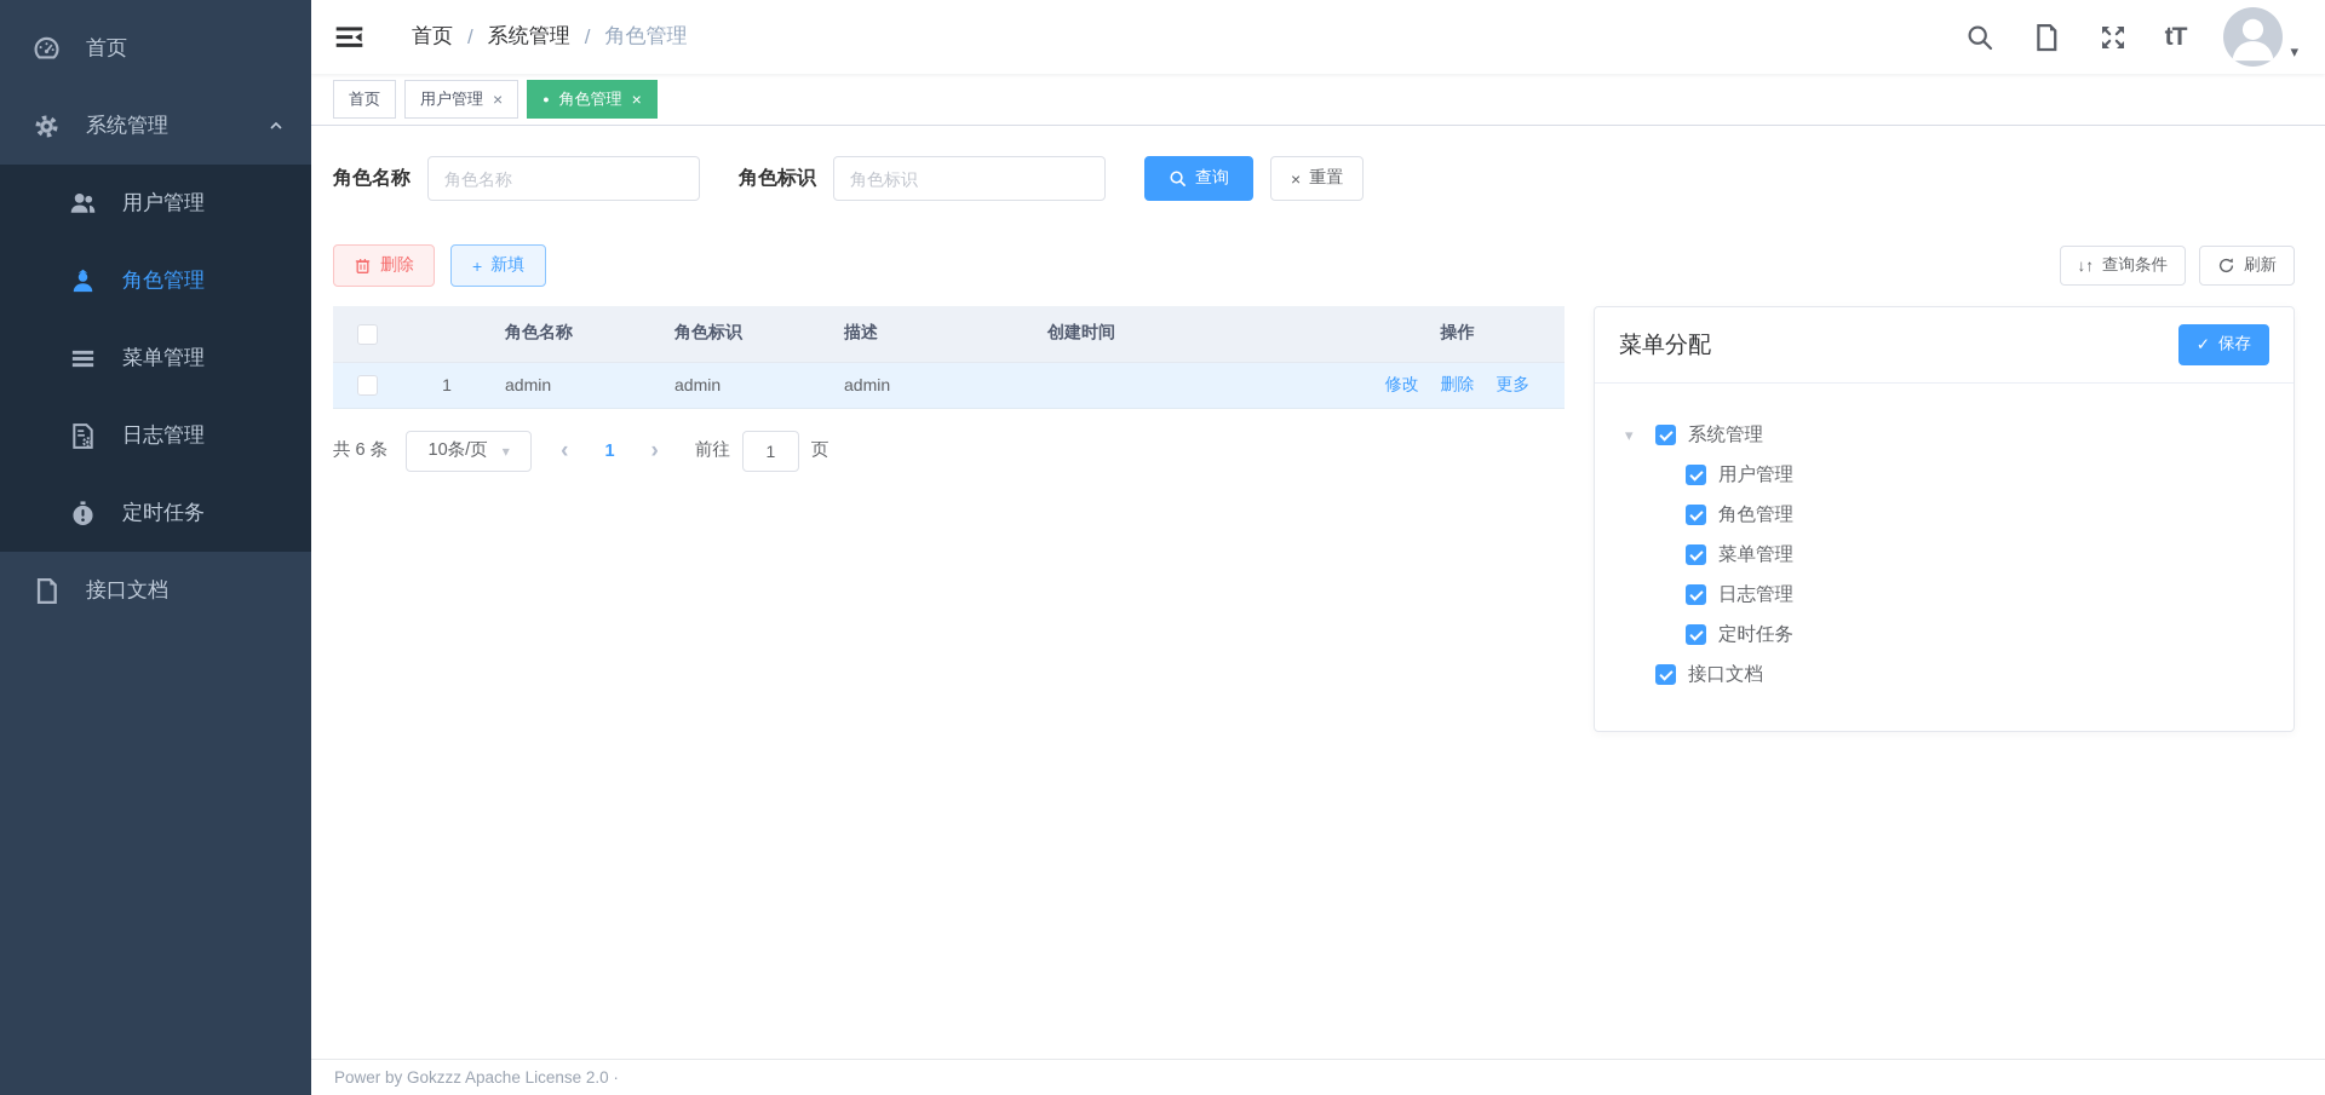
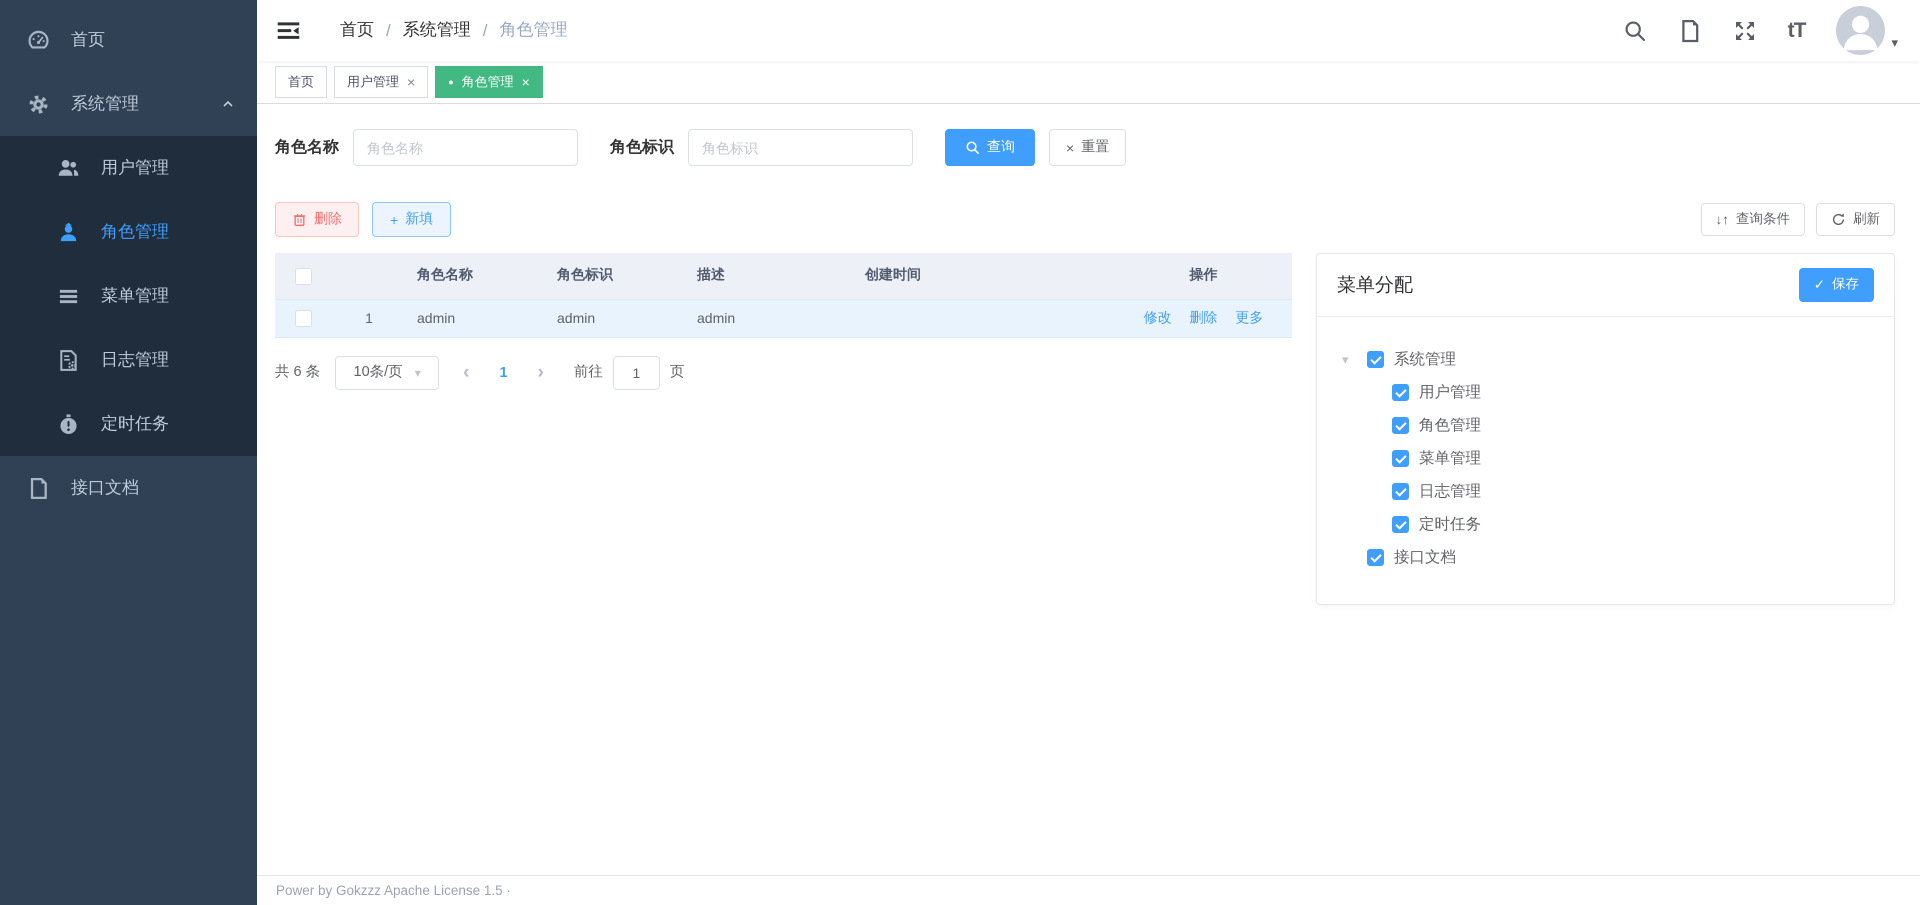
  首页
  系统管理
  用户管理
  角色管理
  菜单管理
  日志管理
  定时任务
  接口文档
  首页
  /
  系统管理
  /
  角色管理
  tT
  ▾
  首页
  用户管理
  ×
  ●
  角色管理
  ×
  角色名称
  角色名称
  角色标识
  角色标识
  查询
  ×
  重置
  删除
  +
  新填
  ↓↑
  查询条件
  刷新
  		角色名称	角色标识	描述	创建时间	操作
  	1	admin	admin	admin		修改 删除 更多
  共 6 条
  10条/页
  ▾
  ‹
  1
  ›
  前往
  1
  页
  菜单分配
  ✓
  保存
  ▾
  系统管理
  用户管理
  角色管理
  菜单管理
  日志管理
  定时任务
  接口文档
- Power by Gokzzz Apache License 2.0 ·
+ Power by Gokzzz Apache License 1.5 ·
